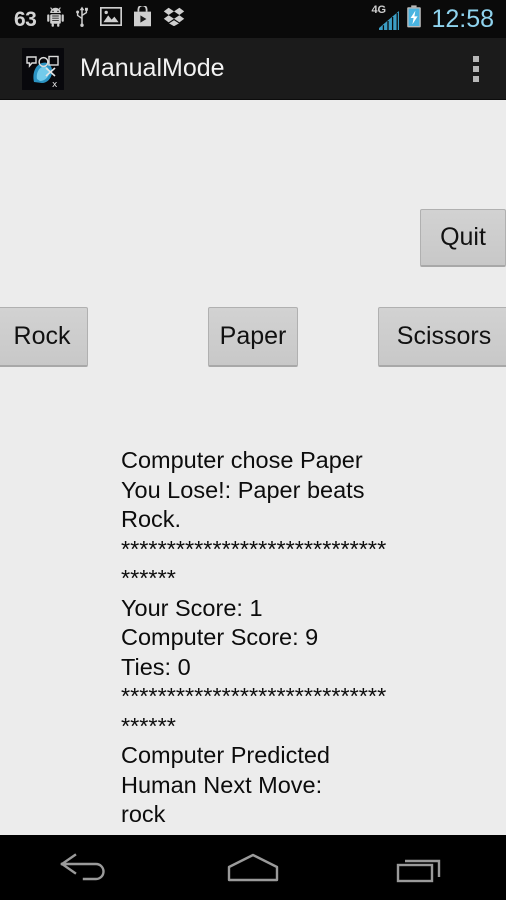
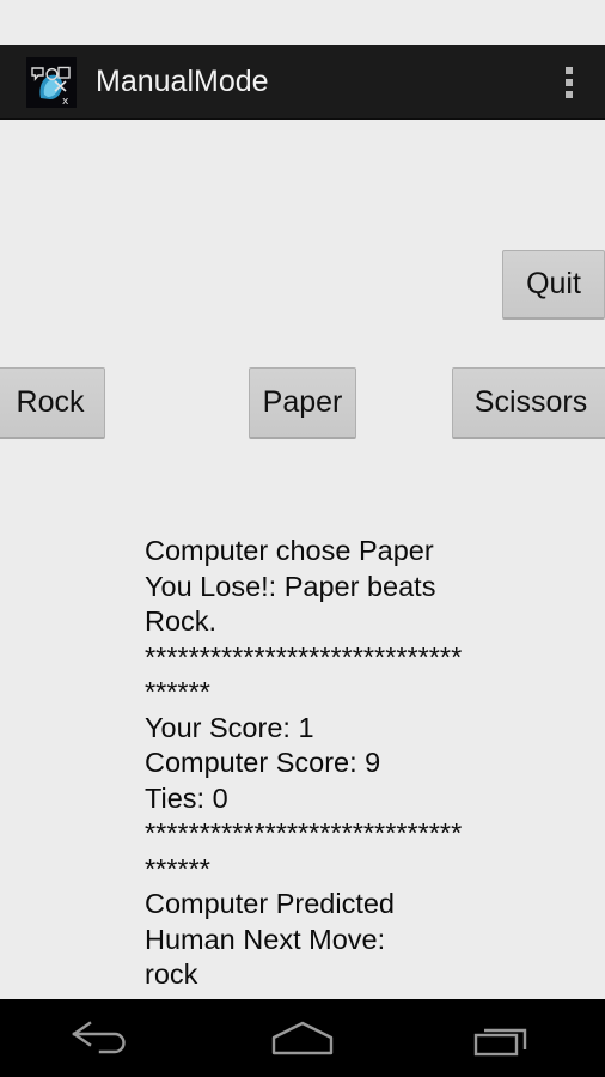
- 63
- 4G
- 12:58
  x
  ManualMode
  Quit
  Rock
  Paper
  Scissors
  Computer chose Paper
  You Lose!: Paper beats Rock.
  ***********************************
  Your Score: 1
  Computer Score: 9
  Ties: 0
  ***********************************
  Computer Predicted Human Next Move:
  rock
